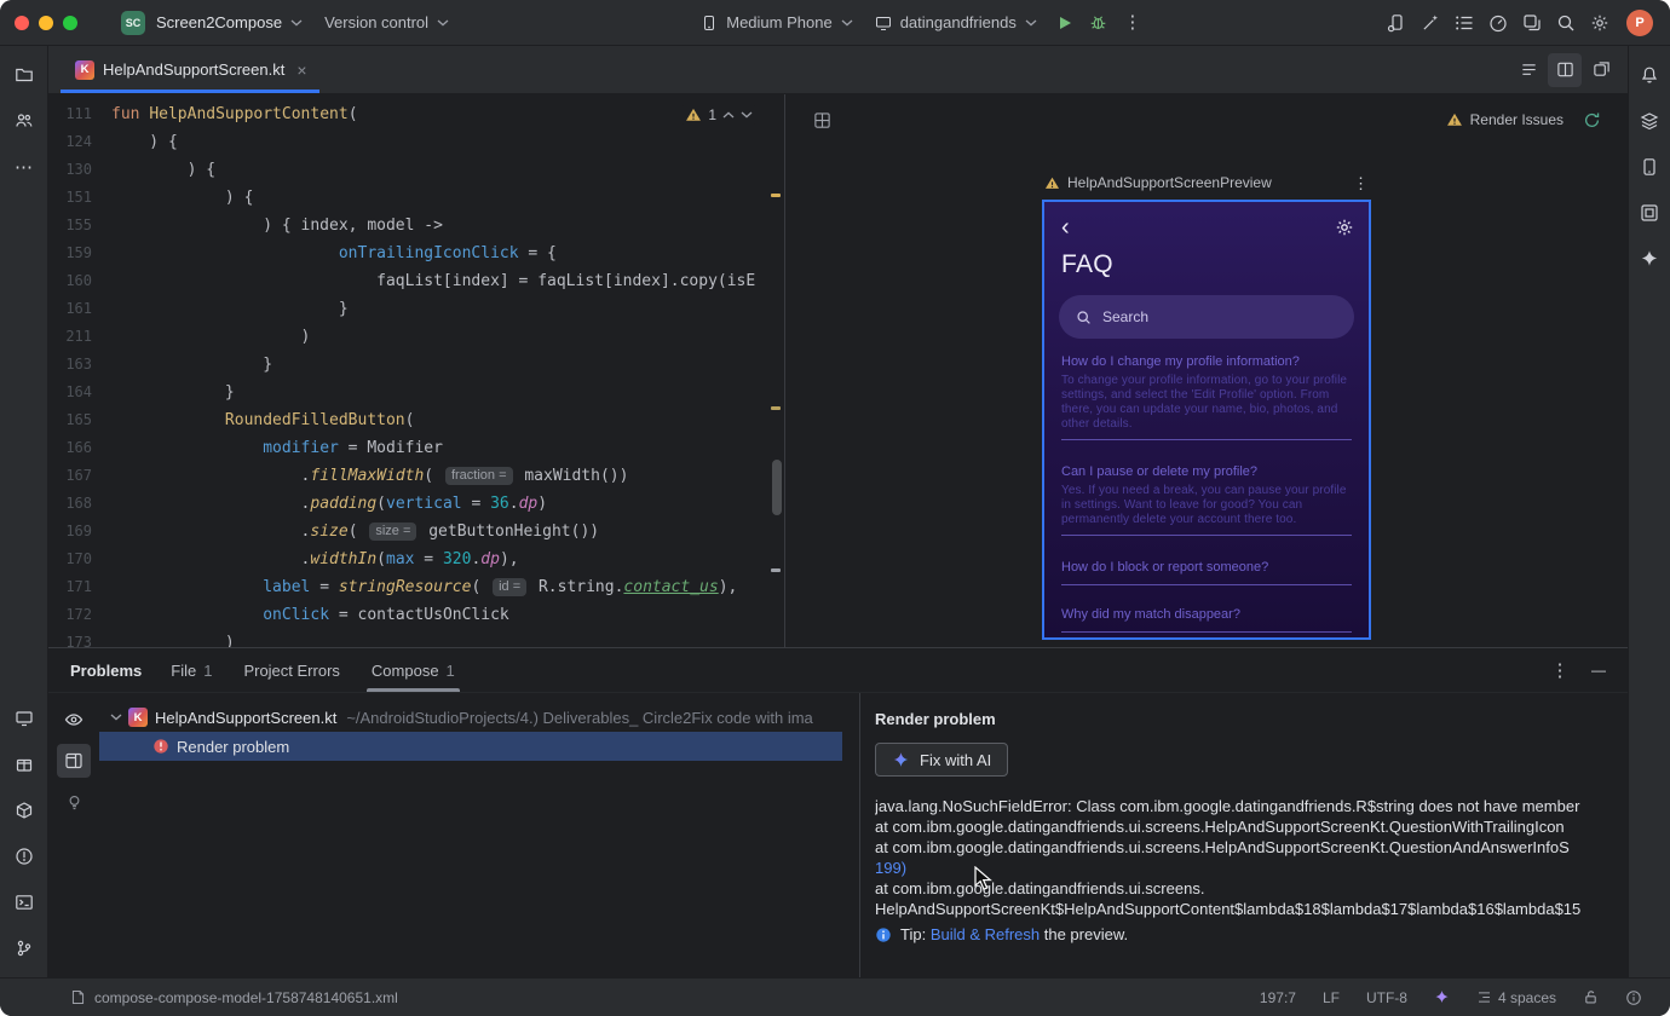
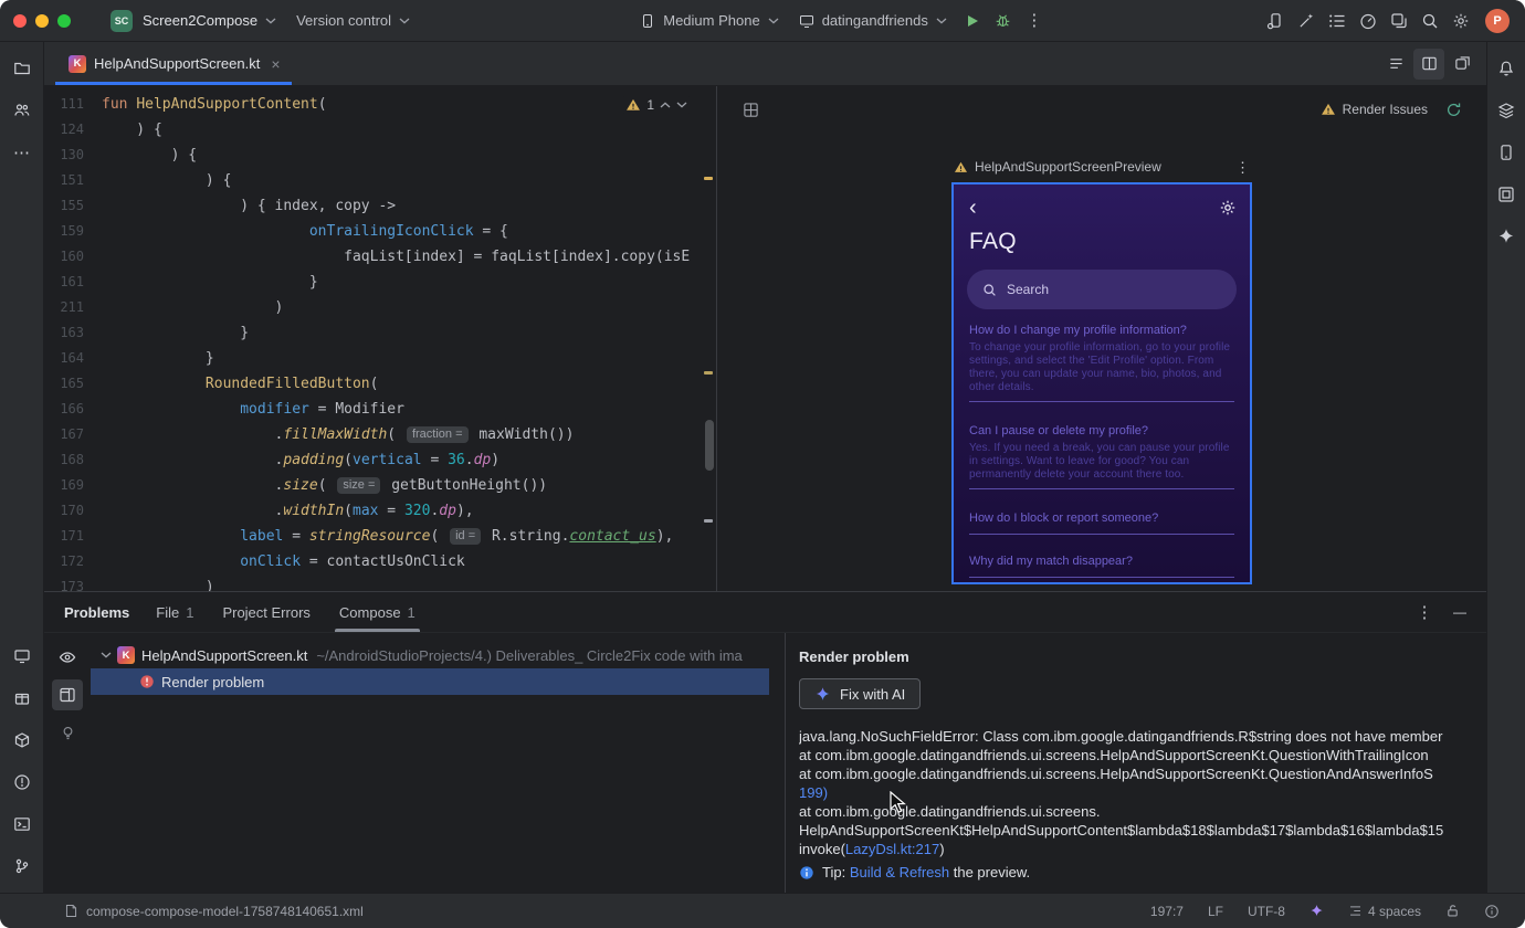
  SC
  Screen2Compose
  Version control
  Medium Phone
  datingandfriends
  ⋮
  P
  ⋯
  K
  HelpAndSupportScreen.kt
  ×
  111
  fun HelpAndSupportContent(
  124
  ) {
  130
  ) {
  151
  ) {
  155
- ) { index, model ->
+ ) { index, copy ->
  159
  onTrailingIconClick = {
  160
  faqList[index] = faqList[index].copy(isE
  161
  }
  211
  )
  163
  }
  164
  }
  165
  RoundedFilledButton(
  166
  modifier = Modifier
  167
  .fillMaxWidth( fraction = maxWidth())
  168
  .padding(vertical = 36.dp)
  169
  .size( size = getButtonHeight())
  170
  .widthIn(max = 320.dp),
  171
  label = stringResource( id = R.string.contact_us),
  172
  onClick = contactUsOnClick
  173
  )
  1
  Render Issues
  HelpAndSupportScreenPreview
  ⋮
  ‹
  FAQ
  Search
  How do I change my profile information?
  To change your profile information, go to your profile settings, and select the 'Edit Profile' option. From there, you can update your name, bio, photos, and other details.
  Can I pause or delete my profile?
  Yes. If you need a break, you can pause your profile in settings. Want to leave for good? You can permanently delete your account there too.
  How do I block or report someone?
  Why did my match disappear?
  Problems
  File
  1
  Project Errors
  Compose
  1
  ⋮
  —
  K
  HelpAndSupportScreen.kt
  ~/AndroidStudioProjects/4.) Deliverables_ Circle2Fix code with ima
  Render problem
  Render problem
  Fix with AI
  java.lang.NoSuchFieldError: Class com.ibm.google.datingandfriends.R$string does not have member
  at com.ibm.google.datingandfriends.ui.screens.HelpAndSupportScreenKt.QuestionWithTrailingIcon
  at com.ibm.google.datingandfriends.ui.screens.HelpAndSupportScreenKt.QuestionAndAnswerInfoS
  199)
  at com.ibm.goole.datingandfriends.ui.screens.
  HelpAndSupportScreenKt$HelpAndSupportContent$lambda$18$lambda$17$lambda$16$lambda$15
+ invoke(LazyDsl.kt:217)
  Tip: Build & Refresh the preview.
  compose-compose-model-1758748140651.xml
  197:7
  LF
  UTF-8
  4 spaces
